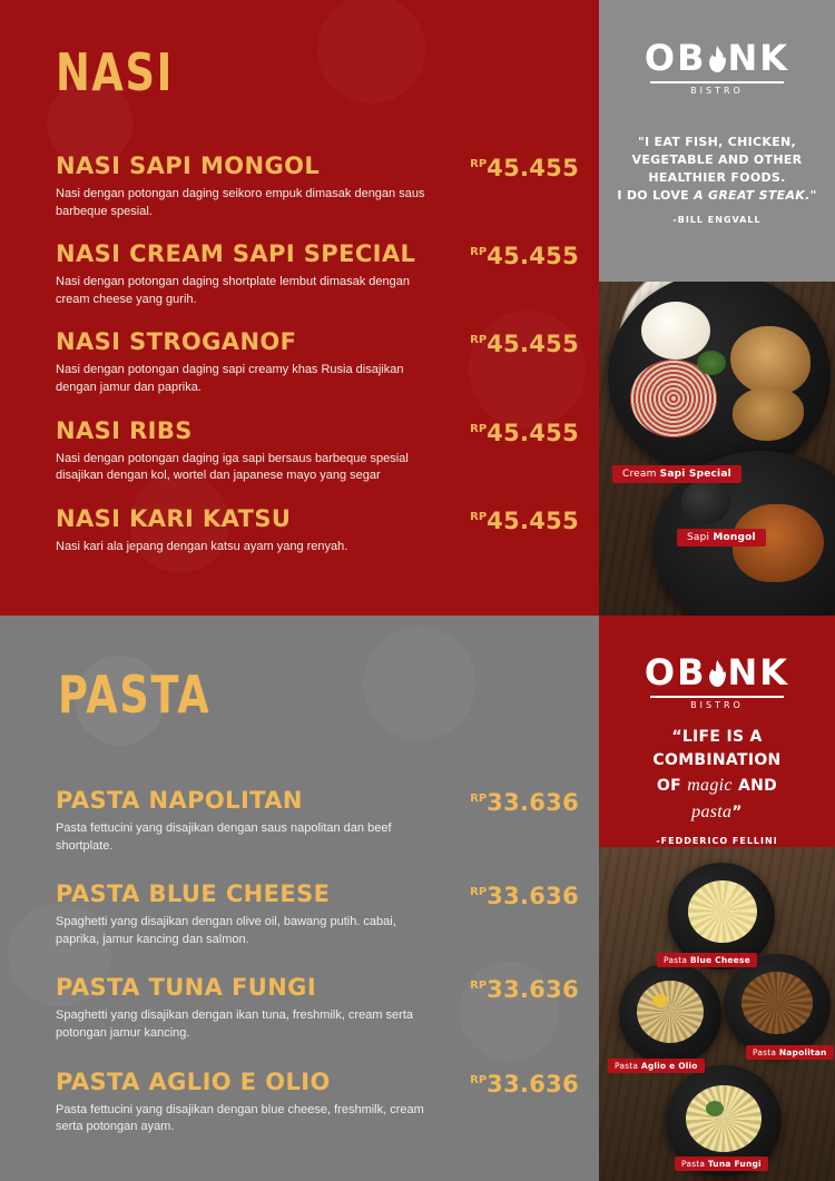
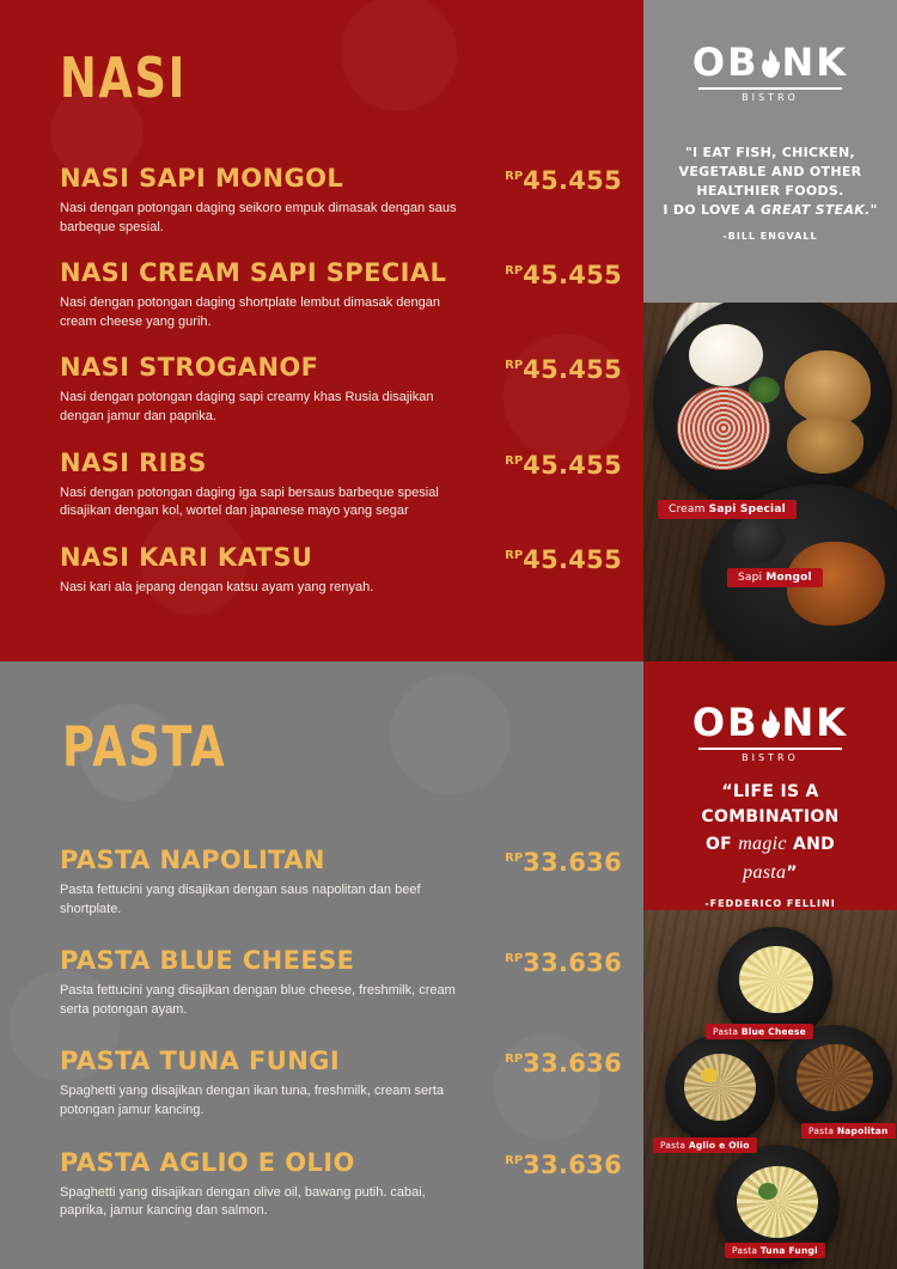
  NASI
  NASI SAPI MONGOL
  RP45.455
  Nasi dengan potongan daging seikoro empuk dimasak dengan saus barbeque spesial.
  NASI CREAM SAPI SPECIAL
  RP45.455
  Nasi dengan potongan daging shortplate lembut dimasak dengan cream cheese yang gurih.
  NASI STROGANOF
  RP45.455
  Nasi dengan potongan daging sapi creamy khas Rusia disajikan dengan jamur dan paprika.
  NASI RIBS
  RP45.455
  Nasi dengan potongan daging iga sapi bersaus barbeque spesial disajikan dengan kol, wortel dan japanese mayo yang segar
  NASI KARI KATSU
  RP45.455
  Nasi kari ala jepang dengan katsu ayam yang renyah.
  OB NK
  BISTRO
  "I EAT FISH, CHICKEN,
  VEGETABLE AND OTHER
  HEALTHIER FOODS.
  I DO LOVE A GREAT STEAK."
  -BILL ENGVALL
  Cream Sapi Special
  Sapi Mongol
  PASTA
  PASTA NAPOLITAN
  RP33.636
  Pasta fettucini yang disajikan dengan saus napolitan dan beef shortplate.
  PASTA BLUE CHEESE
  RP33.636
- Spaghetti yang disajikan dengan olive oil, bawang putih. cabai, paprika, jamur kancing dan salmon.
+ Pasta fettucini yang disajikan dengan blue cheese, freshmilk, cream serta potongan ayam.
  PASTA TUNA FUNGI
  RP33.636
  Spaghetti yang disajikan dengan ikan tuna, freshmilk, cream serta potongan jamur kancing.
  PASTA AGLIO E OLIO
  RP33.636
- Pasta fettucini yang disajikan dengan blue cheese, freshmilk, cream serta potongan ayam.
+ Spaghetti yang disajikan dengan olive oil, bawang putih. cabai, paprika, jamur kancing dan salmon.
  OB NK
  BISTRO
  “LIFE IS A
  COMBINATION
  OF magic AND
  pasta”
  -FEDDERICO FELLINI
  Pasta Blue Cheese
  Pasta Napolitan
  Pasta Aglio e Olio
  Pasta Tuna Fungi
